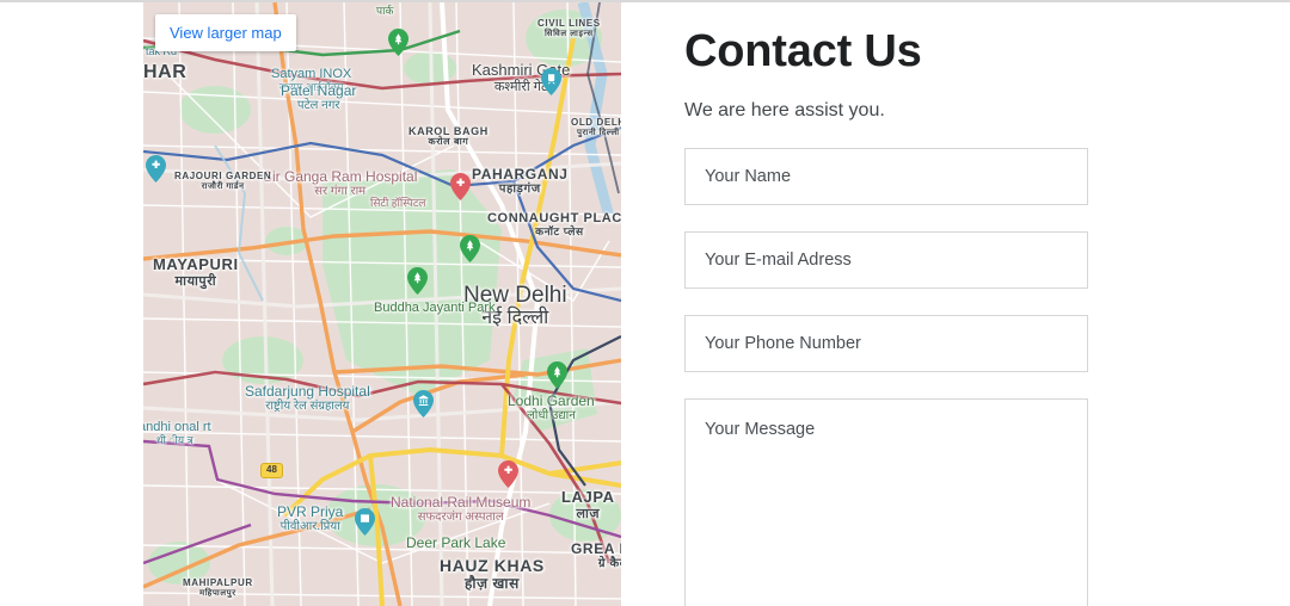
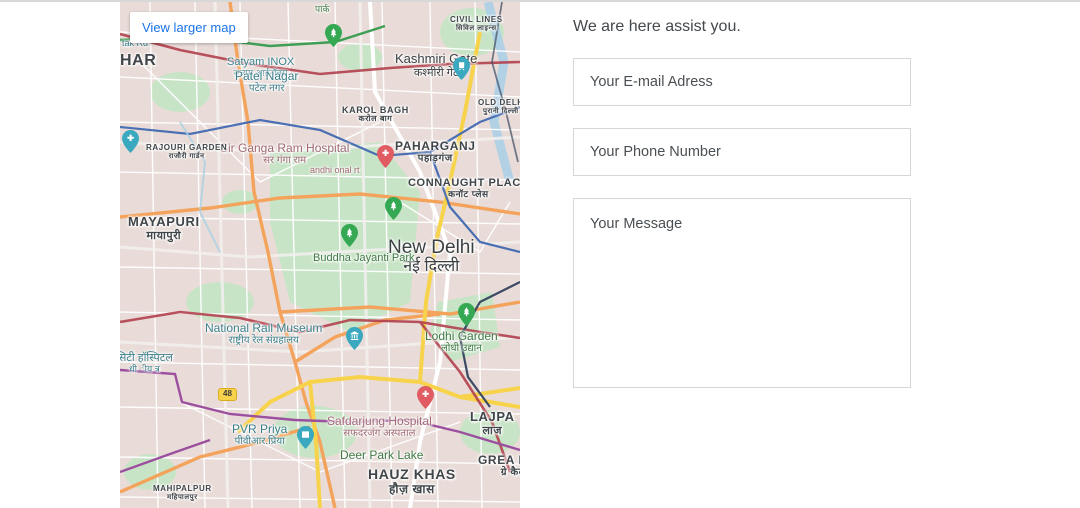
  tak Rd
  HAR
  पार्क
  CIVIL LINES
  Kashmiri Gte
  कश्मीरी गे
  Satyam INOX
  सत्यम आईनॉक्स
  Patel Nagar
  पटेल नगर
  KAROL BAGH
  करोल बाग
  OLD DEL
  Sir Ganga Ram Hospital
  सर गंगा राम
  RAJOURI GARDEN
  PAHARGANJ
  पहाड़गंज
- सिटी हॉस्पिटल
+ andhi onal rt
  CONNAUGHT PLAC
  कनॉट प्लेस
  MAYAPURI
  मायापुरी
  New Delhi
  नई दिल्ली
  Buddha Jayanti Park
- Safdarjung Hospital
+ National Rail Museum
  राष्ट्रीय रेल संग्रहालय
- andhi onal rt
+ सिटी हॉस्पिटल
  धी ीय त्र
  Lodhi Garden
  लोधी उद्यान
- National Rail Museum
+ Safdarjung Hospital
  सफदरजंग अस्पताल
  LAJPA
  लाज
  PVR Priya
  पीवीआर.प्रिया
  Deer Park Lake
  ग्रे कै
  HAUZ KHAS
  हौज़ खास
  MAHIPALPUR
  48
  View larger map
- Contact Us
  We are here assist you.
- Your Name
  Your E-mail Adress
  Your Phone Number
  Your Message
